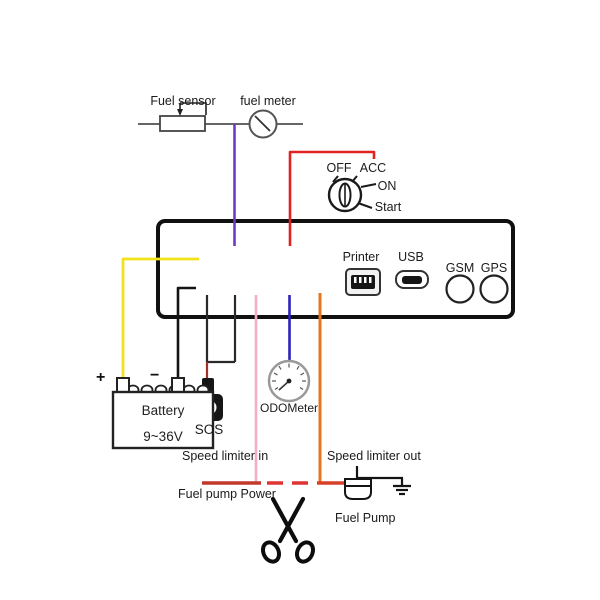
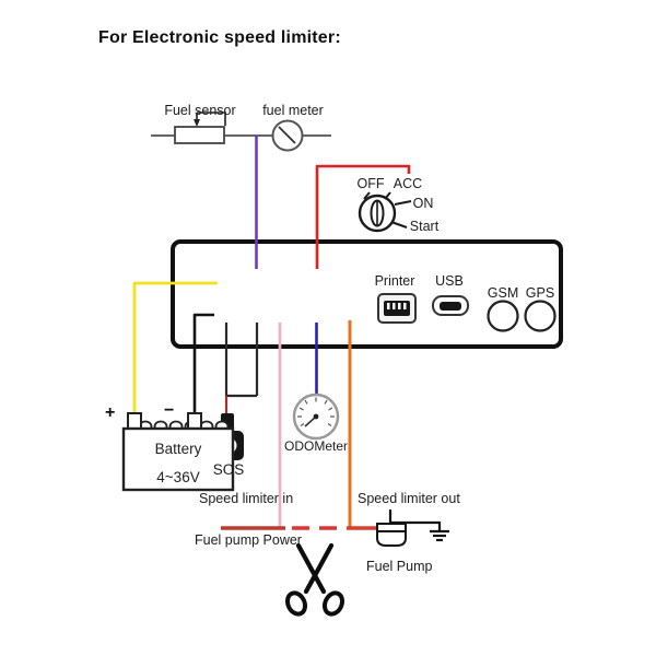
+ For Electronic speed limiter:
  Fuel sensor
  fuel meter
  OFF
  ACC
  ON
  Start
  Printer
  USB
  GSM
  GPS
  +
  −
  Battery
- 9~36V
+ 4~36V
  SOS
  ODOMeter
  Speed limiter in
  Speed limiter out
  Fuel pump Power
  Fuel Pump
